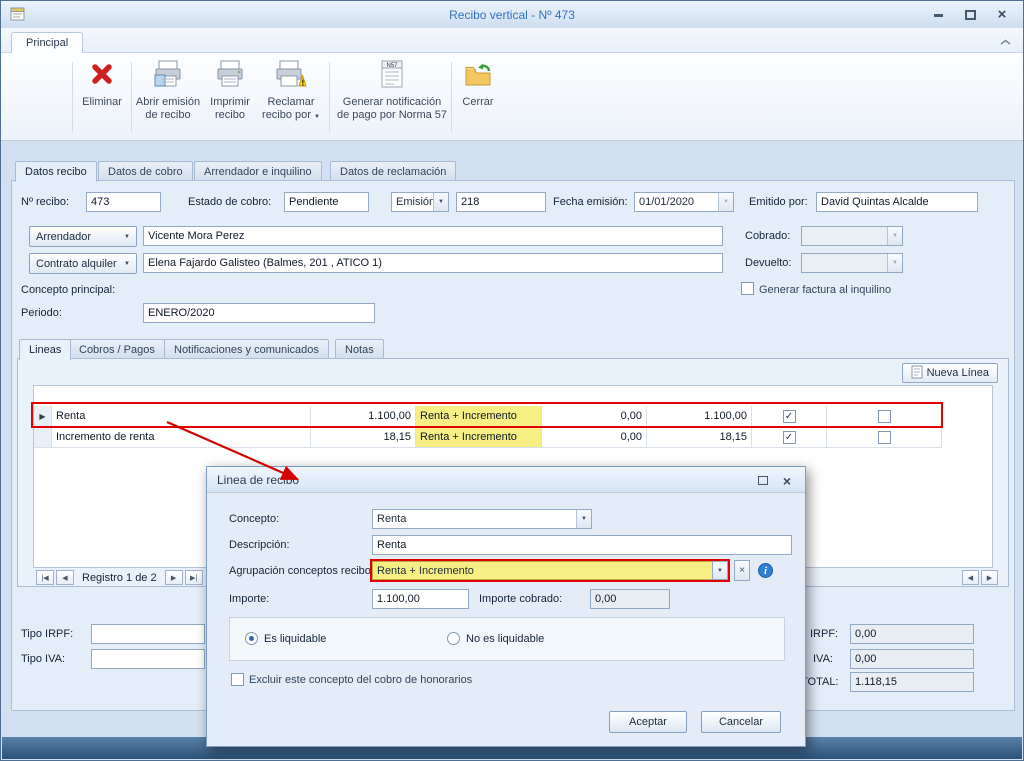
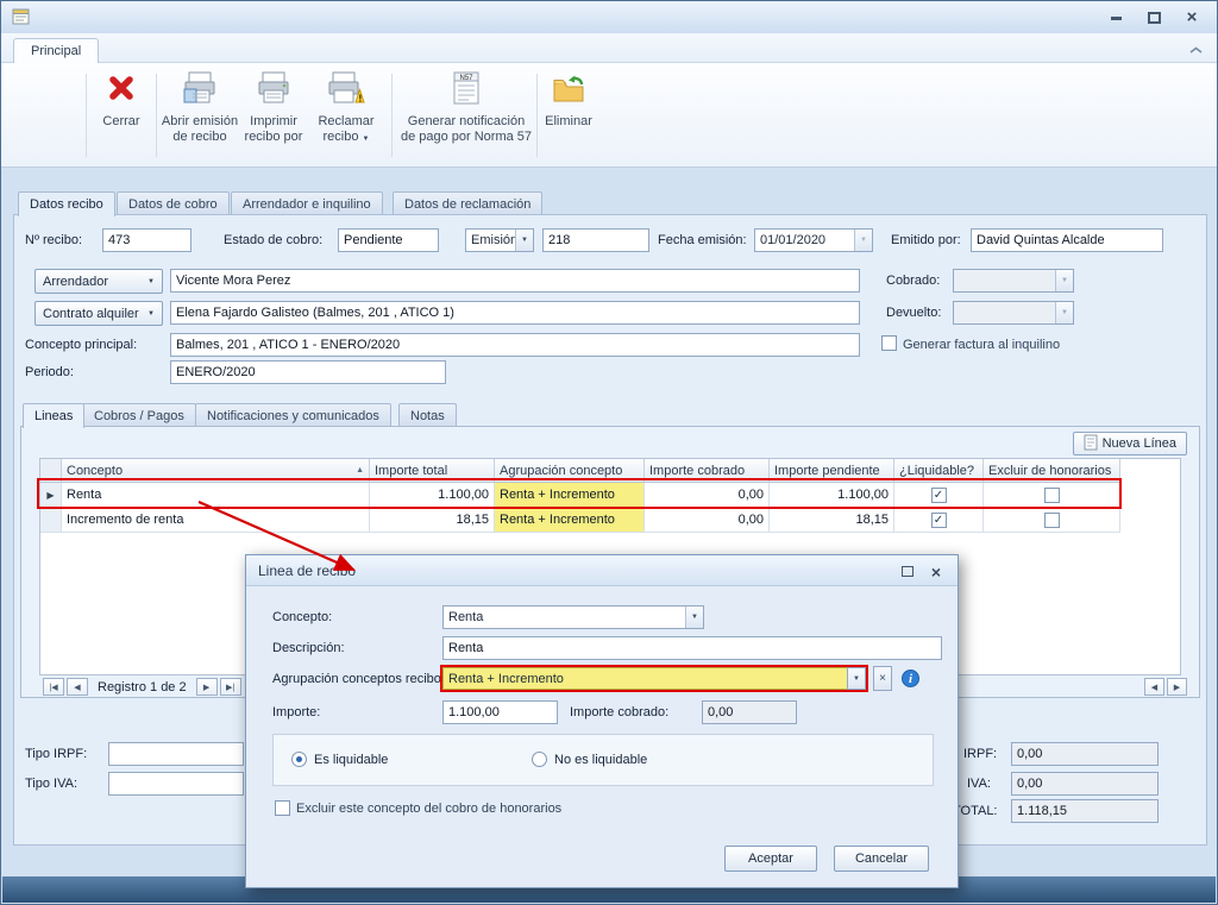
- Recibo vertical - Nº 473
  ×
  Principal
- Eliminar
+ Cerrar
  Abrir emisión
  de recibo
  Imprimir
- recibo
+ recibo por
  Reclamar
- recibo por
+ recibo
  Generar notificación
  de pago por Norma 57
- Cerrar
+ Eliminar
  Datos recibo
  Datos de cobro
  Arrendador e inquilino
  Datos de reclamación
  Nº recibo:
  473
  Estado de cobro:
  Pendiente
  Emisió
  218
  Fecha emisión:
  01/01/2020
  Emitido por:
  David Quintas Alcalde
  Arrendador
  Vicente Mora Perez
  Cobrado:
  Contrato alquiler
  Elena Fajardo Galisteo (Balmes, 201 , ATICO 1)
  Devuelto:
  Concepto principal:
+ Balmes, 201 , ATICO 1 - ENERO/2020
  Generar factura al inquilino
  Periodo:
  ENERO/2020
  Lineas
  Cobros / Pagos
  Notificaciones y comunicados
  Notas
  Nueva Línea
+ Concepto
+ Importe total
+ Agrupación concepto
+ Importe cobrado
+ Importe pendiente
+ ¿Liquidable?
+ Excluir de honorarios
  ▶
  Renta
  1.100,00
  Renta + Incremento
  0,00
  1.100,00
  ✓
  Incremento de renta
  18,15
  Renta + Incremento
  0,00
  18,15
  ✓
  Registro 1 de 2
  Tipo IRPF:
  Tipo IVA:
  IRPF:
  0,00
  IVA:
  0,00
  OTAL:
  1.118,15
  Linea de recib
  ×
  Concepto:
  Renta
  Descripción:
  Renta
  Agrupación conceptos recibo
  Renta + Incremento
  ×
  i
  Importe:
  1.100,00
  Importe cobrado:
  0,00
  Es liquidable
  No es liquidable
  Excluir este concepto del cobro de honorarios
  Aceptar
  Cancelar
